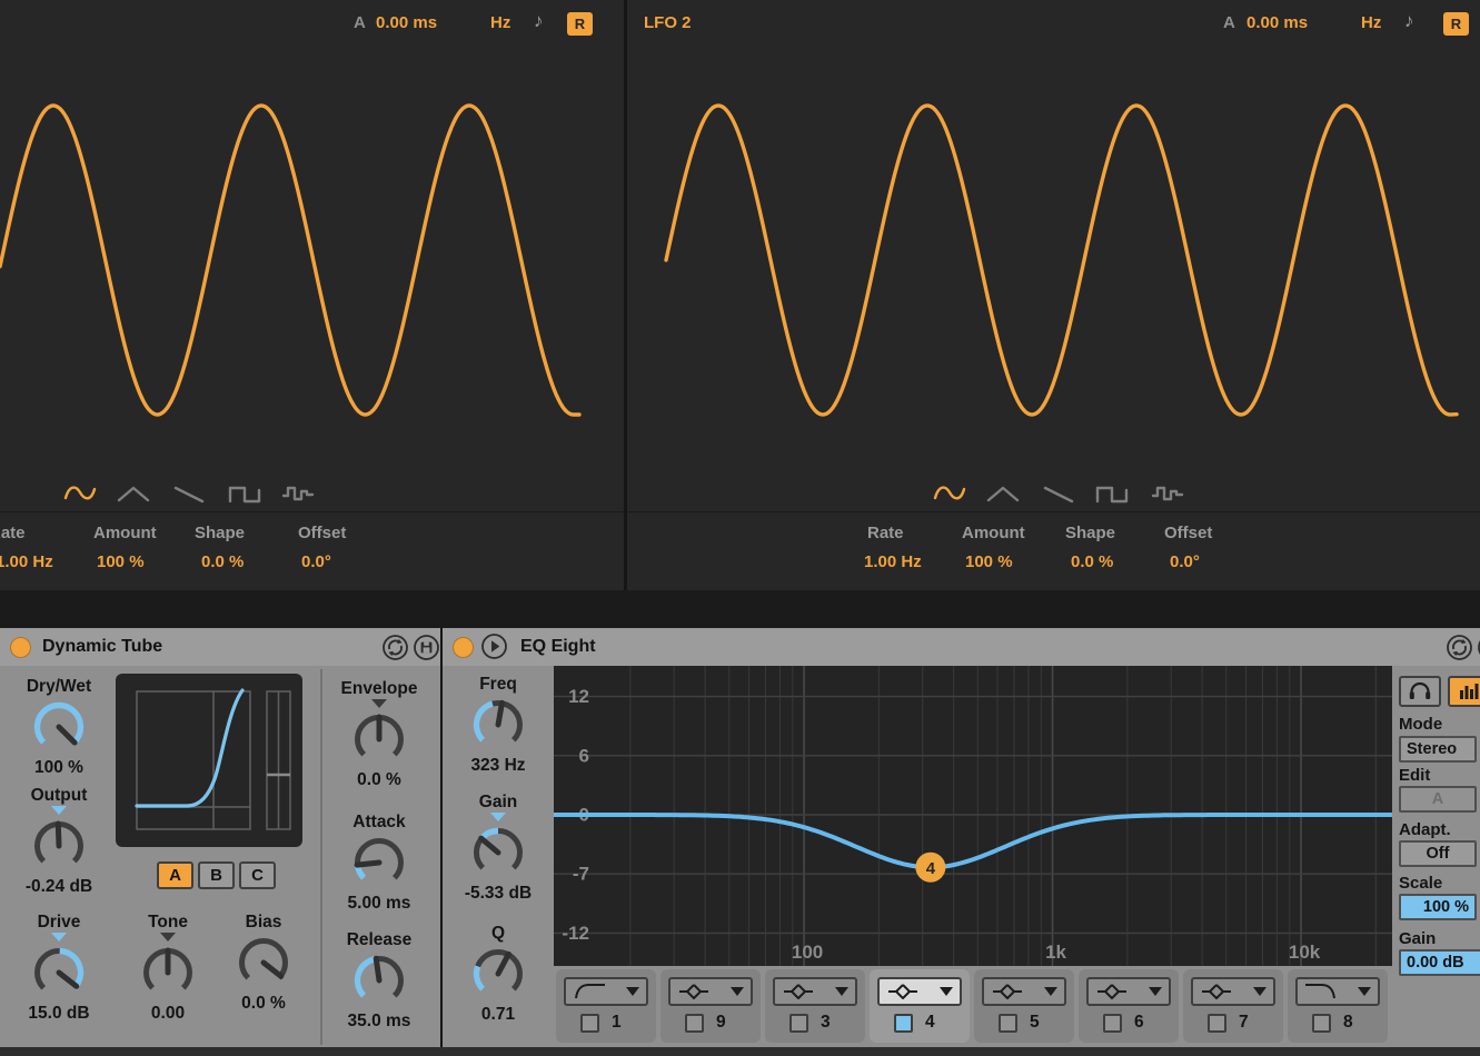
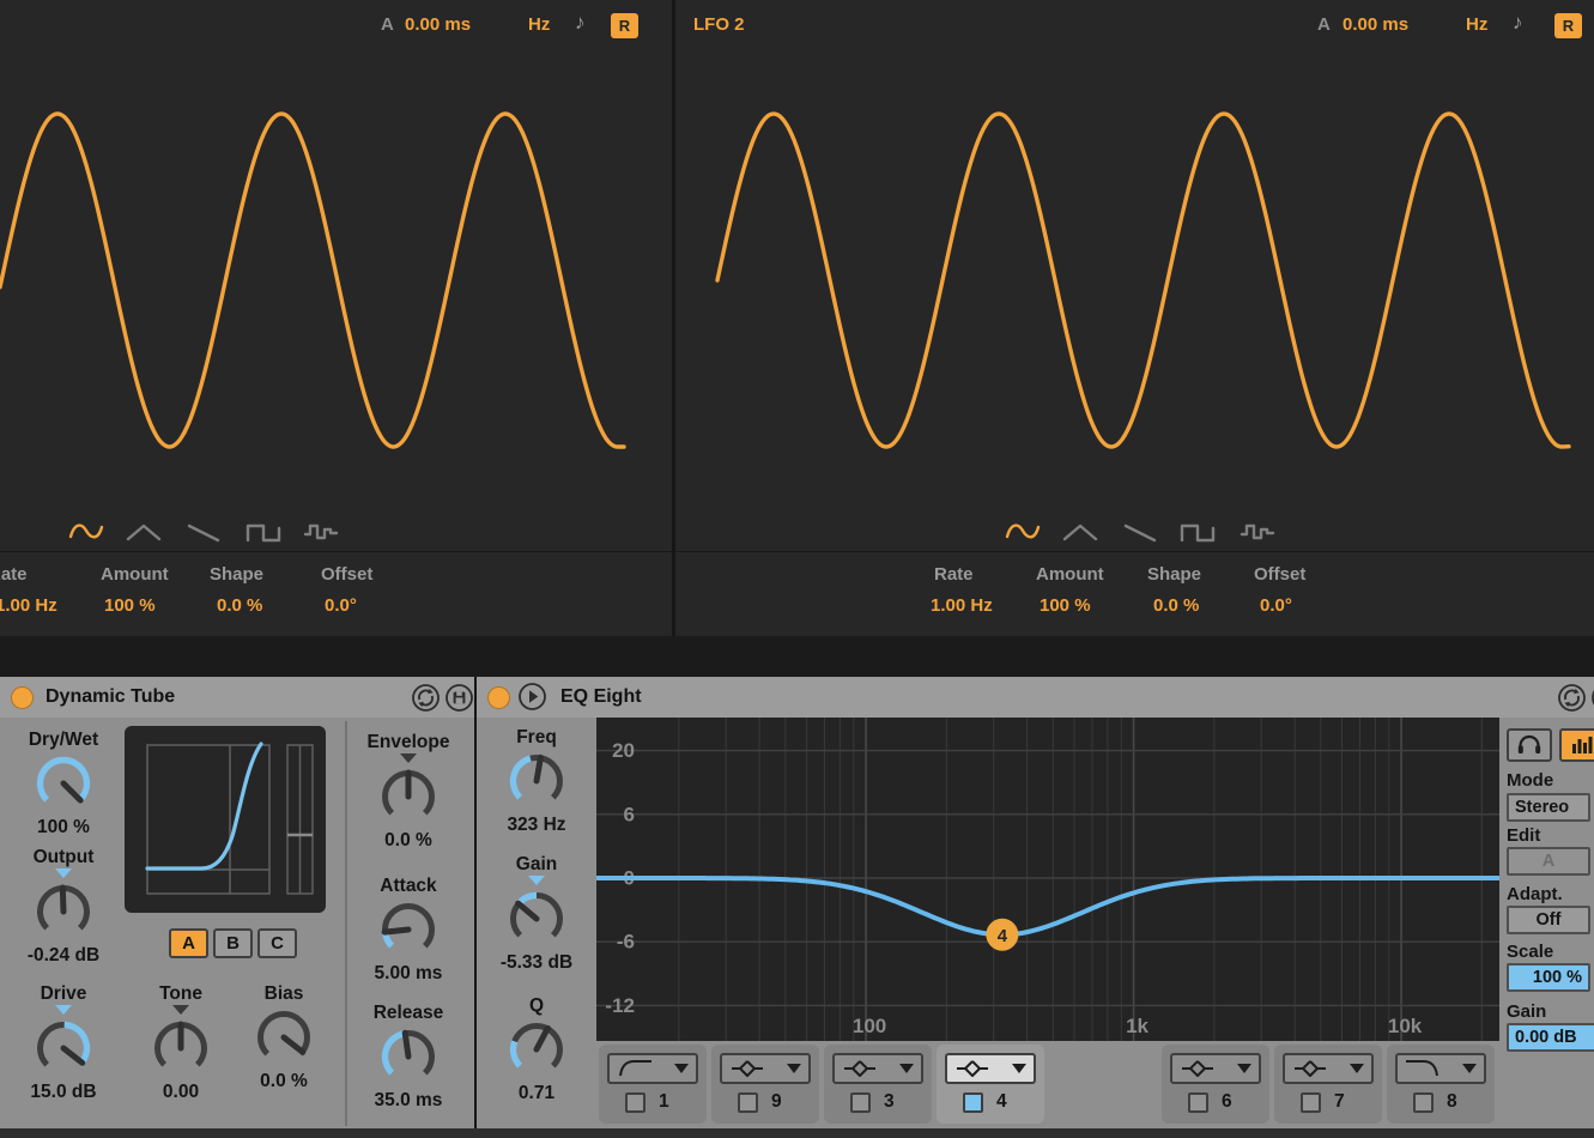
  A
  0.00 ms
  Hz
  ♪
  R
  ate
  1.00 Hz
  Amount
  100 %
  Shape
  0.0 %
  Offset
  0.0°
  LFO 2
  A
  0.00 ms
  Hz
  ♪
  R
  Rate
  1.00 Hz
  Amount
  100 %
  Shape
  0.0 %
  Offset
  0.0°
  Dynamic Tube
  A
  B
  C
  EQ Eight
- 12
+ 20
  6
- -7
+ -6
  -12
  100
  1k
  10k
  4
  1
  9
  3
  4
- 5
  6
  7
  8
  Mode
  Stereo
  Edit
  A
  Adapt.
  Off
  Scale
  100 %
  Gain
  0.00 dB
  Dry/Wet
  100 %
  Output
  -0.24 dB
  Drive
  15.0 dB
  Tone
  0.00
  Bias
  0.0 %
  Envelope
  0.0 %
  Attack
  5.00 ms
  Release
  35.0 ms
  Freq
  323 Hz
  Gain
  -5.33 dB
  Q
  0.71
